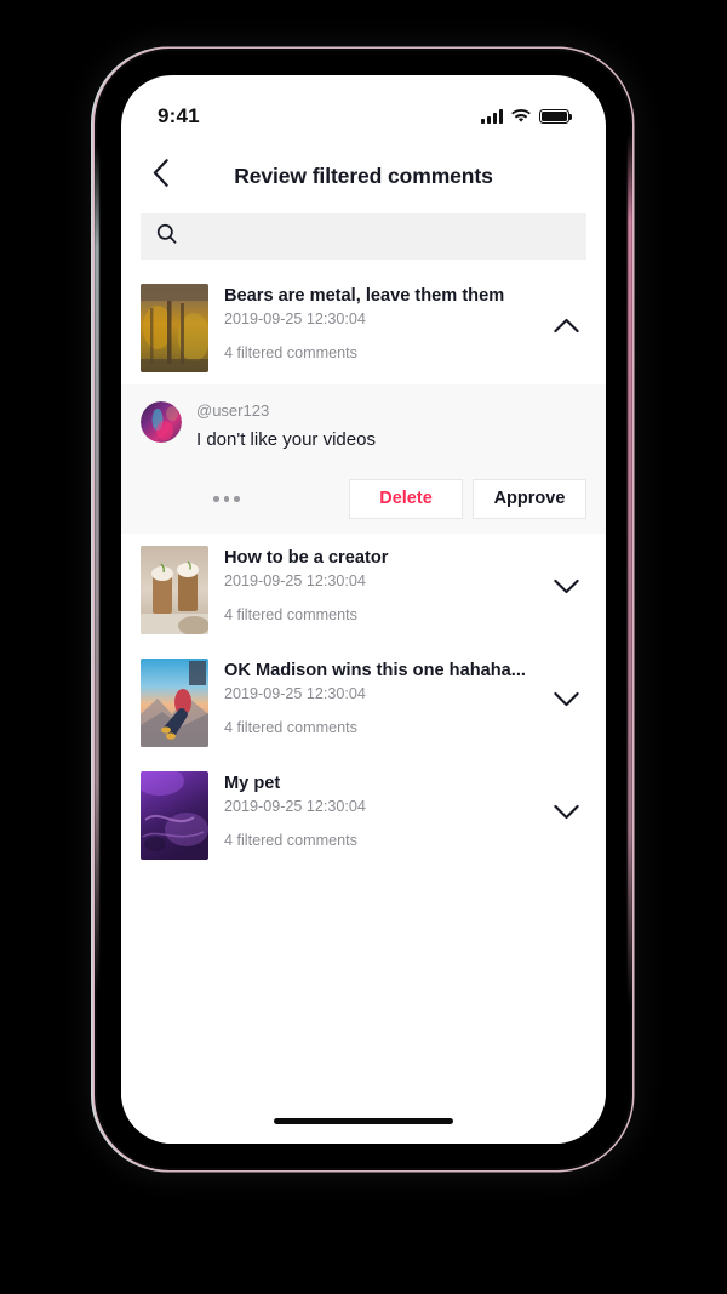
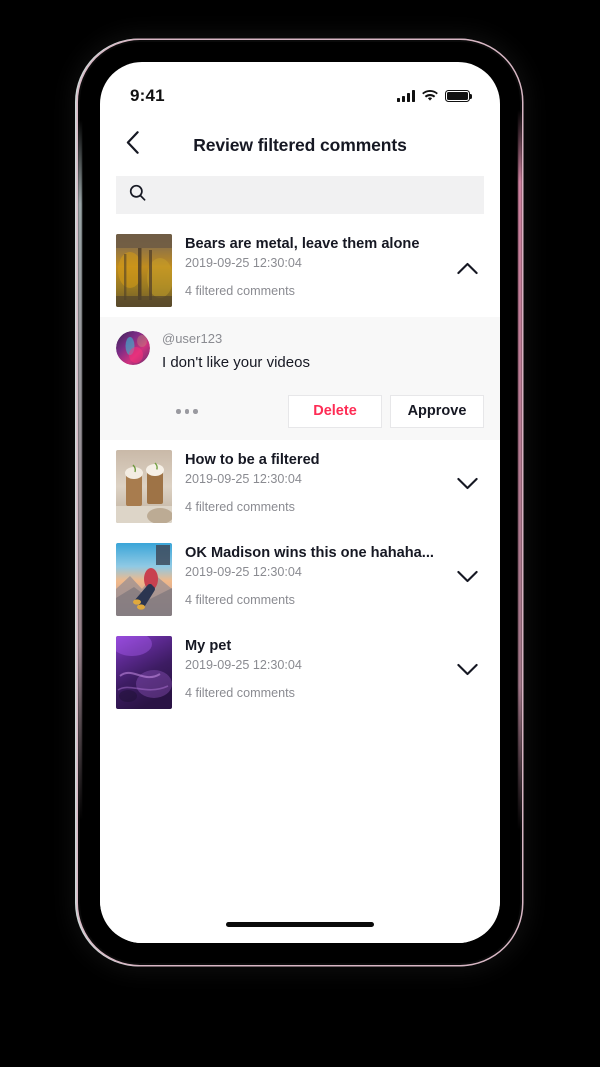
  9:41
  Review filtered comments
- Bears are metal, leave them them
+ Bears are metal, leave them alone
  2019-09-25 12:30:04
  4 filtered comments
  @user123
  I don't like your videos
  Delete
  Approve
- How to be a creator
+ How to be a filtered
  2019-09-25 12:30:04
  4 filtered comments
  OK Madison wins this one hahaha...
  2019-09-25 12:30:04
  4 filtered comments
  My pet
  2019-09-25 12:30:04
  4 filtered comments
